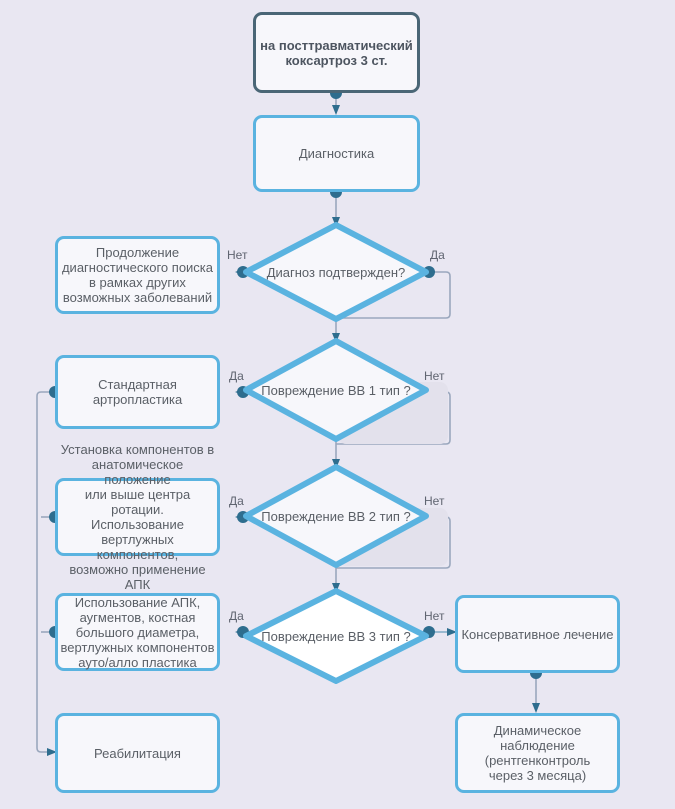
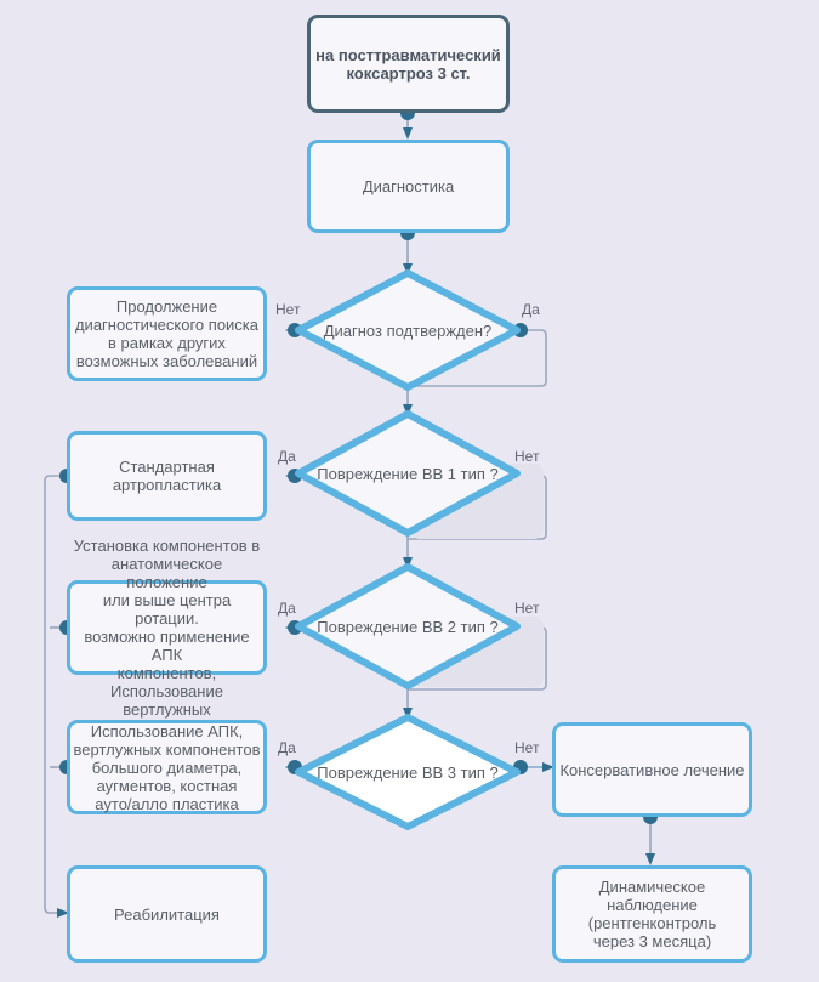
  на посттравматический
  коксартроз 3 ст.
  Диагностика
  Диагноз подтвержден?
  Продолжение
  диагностического поиска
  в рамках других
  возможных заболеваний
  Повреждение ВВ 1 тип ?
  Стандартная
  артропластика
  Повреждение ВВ 2 тип ?
  Установка компонентов в
  анатомическое положение
  или выше центра ротации.
- Использование вертлужных
+ возможно применение АПК
  компонентов,
- возможно применение АПК
+ Использование вертлужных
  Повреждение ВВ 3 тип ?
  Использование АПК,
- аугментов, костная
+ вертлужных компонентов
  большого диаметра,
- вертлужных компонентов
+ аугментов, костная
  ауто/алло пластика
  Консервативное лечение
  Динамическое
  наблюдение
  (рентгенконтроль
  через 3 месяца)
  Реабилитация
  Нет
  Да
  Да
  Нет
  Да
  Нет
  Да
  Нет
